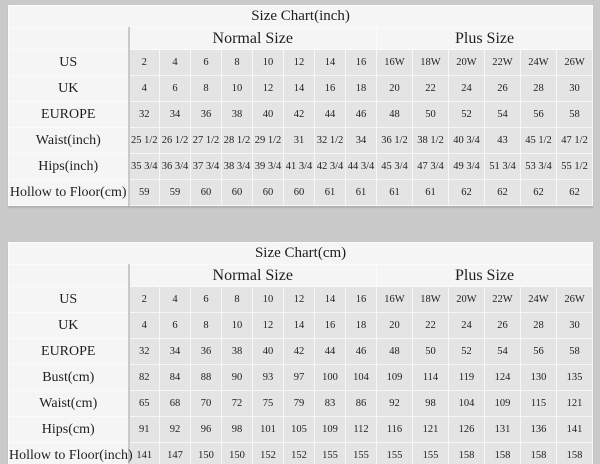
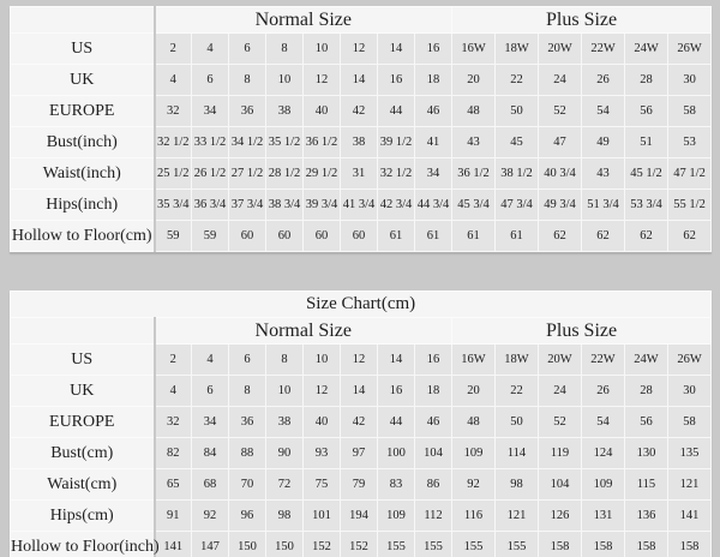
- Size Chart(inch)
  	Normal Size	Plus Size
  US	2	4	6	8	10	12	14	16	16W	18W	20W	22W	24W	26W
  UK	4	6	8	10	12	14	16	18	20	22	24	26	28	30
  EUROPE	32	34	36	38	40	42	44	46	48	50	52	54	56	58
+ Bust(inch)	32 1/2	33 1/2	34 1/2	35 1/2	36 1/2	38	39 1/2	41	43	45	47	49	51	53
  Waist(inch)	25 1/2	26 1/2	27 1/2	28 1/2	29 1/2	31	32 1/2	34	36 1/2	38 1/2	40 3/4	43	45 1/2	47 1/2
  Hips(inch)	35 3/4	36 3/4	37 3/4	38 3/4	39 3/4	41 3/4	42 3/4	44 3/4	45 3/4	47 3/4	49 3/4	51 3/4	53 3/4	55 1/2
  Hollow to Floor(cm)	59	59	60	60	60	60	61	61	61	61	62	62	62	62
  Size Chart(cm)
  	Normal Size	Plus Size
  US	2	4	6	8	10	12	14	16	16W	18W	20W	22W	24W	26W
  UK	4	6	8	10	12	14	16	18	20	22	24	26	28	30
  EUROPE	32	34	36	38	40	42	44	46	48	50	52	54	56	58
  Bust(cm)	82	84	88	90	93	97	100	104	109	114	119	124	130	135
  Waist(cm)	65	68	70	72	75	79	83	86	92	98	104	109	115	121
- Hips(cm)	91	92	96	98	101	105	109	112	116	121	126	131	136	141
+ Hips(cm)	91	92	96	98	101	194	109	112	116	121	126	131	136	141
  Hollow to Floor(inch)	141	147	150	150	152	152	155	155	155	155	158	158	158	158
